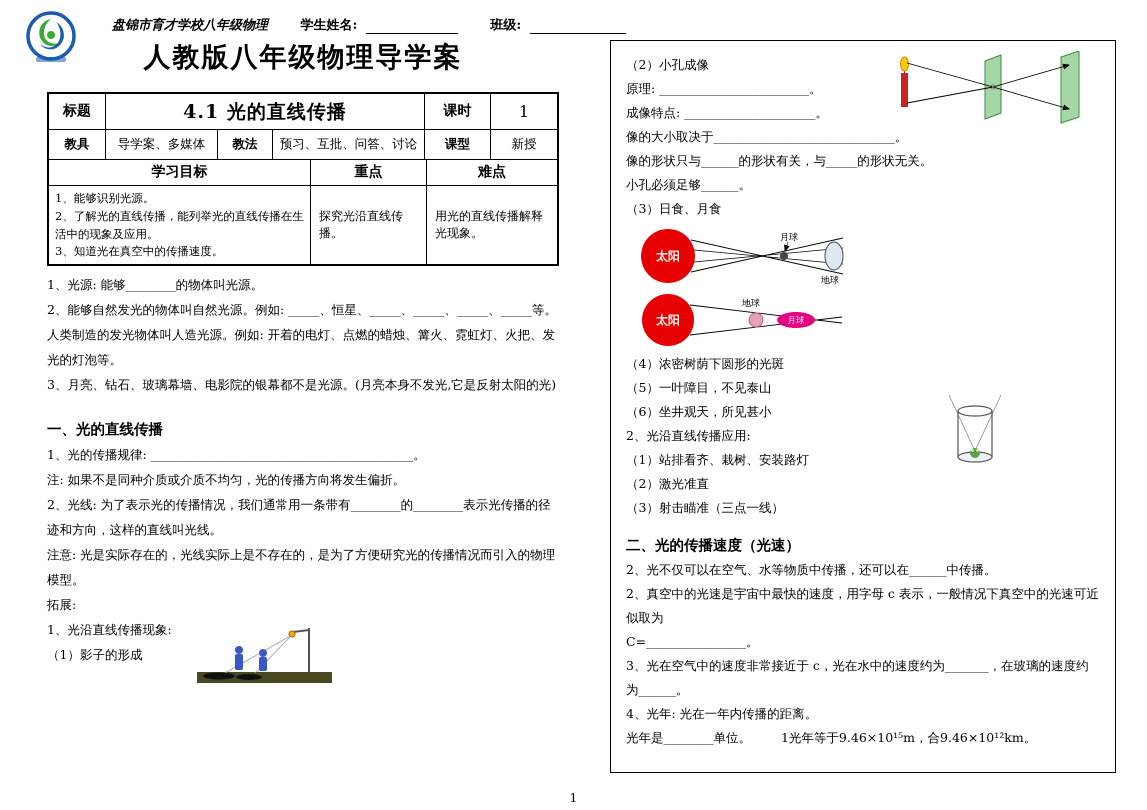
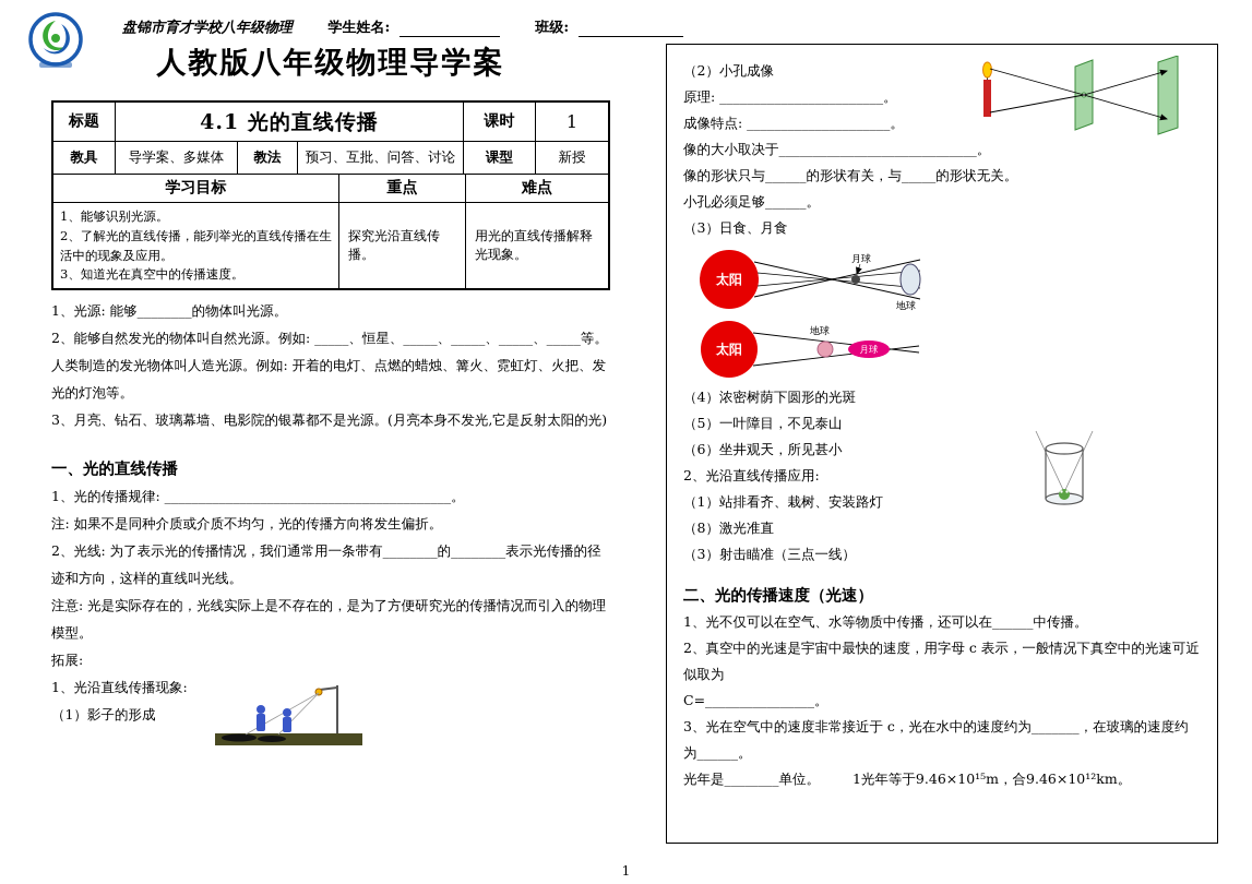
  盘锦市育才学校八年级物理 学生姓名: 班级:
  人教版八年级物理导学案
  标题
  4.1 光的直线传播
  课时
  1
  教具
  导学案、多媒体
  教法
  预习、互批、问答、讨论
  课型
  新授
  学习目标
  重点
  难点
  1、能够识别光源。
  2、了解光的直线传播，能列举光的直线传播在生活中的现象及应用。
  3、知道光在真空中的传播速度。
  探究光沿直线传播。
  用光的直线传播解释光现象。
  1、光源: 能够________的物体叫光源。
  2、能够自然发光的物体叫自然光源。例如: _____、恒星、_____、_____、_____、_____等。
  人类制造的发光物体叫人造光源。例如: 开着的电灯、点燃的蜡烛、篝火、霓虹灯、火把、发光的灯泡等。
  3、月亮、钻石、玻璃幕墙、电影院的银幕都不是光源。(月亮本身不发光,它是反射太阳的光)
  一、光的直线传播
  1、光的传播规律: __________________________________________。
  注: 如果不是同种介质或介质不均匀，光的传播方向将发生偏折。
  2、光线: 为了表示光的传播情况，我们通常用一条带有________的________表示光传播的径迹和方向，这样的直线叫光线。
  注意: 光是实际存在的，光线实际上是不存在的，是为了方便研究光的传播情况而引入的物理模型。
  拓展:
  1、光沿直线传播现象:
  （1）影子的形成
  （2）小孔成像
  原理: ________________________。
  成像特点: _____________________。
  像的大小取决于_____________________________。
  像的形状只与______的形状有关，与_____的形状无关。
  小孔必须足够______。
  （3）日食、月食
  太阳
  月球
  地球
  太阳
  地球
  月球
  （4）浓密树荫下圆形的光斑
  （5）一叶障目，不见泰山
  （6）坐井观天，所见甚小
  2、光沿直线传播应用:
  （1）站排看齐、栽树、安装路灯
- （2）激光准直
+ （8）激光准直
  （3）射击瞄准（三点一线）
  二、光的传播速度（光速）
- 2、光不仅可以在空气、水等物质中传播，还可以在______中传播。
+ 1、光不仅可以在空气、水等物质中传播，还可以在______中传播。
  2、真空中的光速是宇宙中最快的速度，用字母 c 表示，一般情况下真空中的光速可近似取为
  C=________________。
  3、光在空气中的速度非常接近于 c，光在水中的速度约为_______，在玻璃的速度约为______。
- 4、光年: 光在一年内传播的距离。
  光年是________单位。 1光年等于9.46×10¹⁵m，合9.46×10¹²km。
  1
